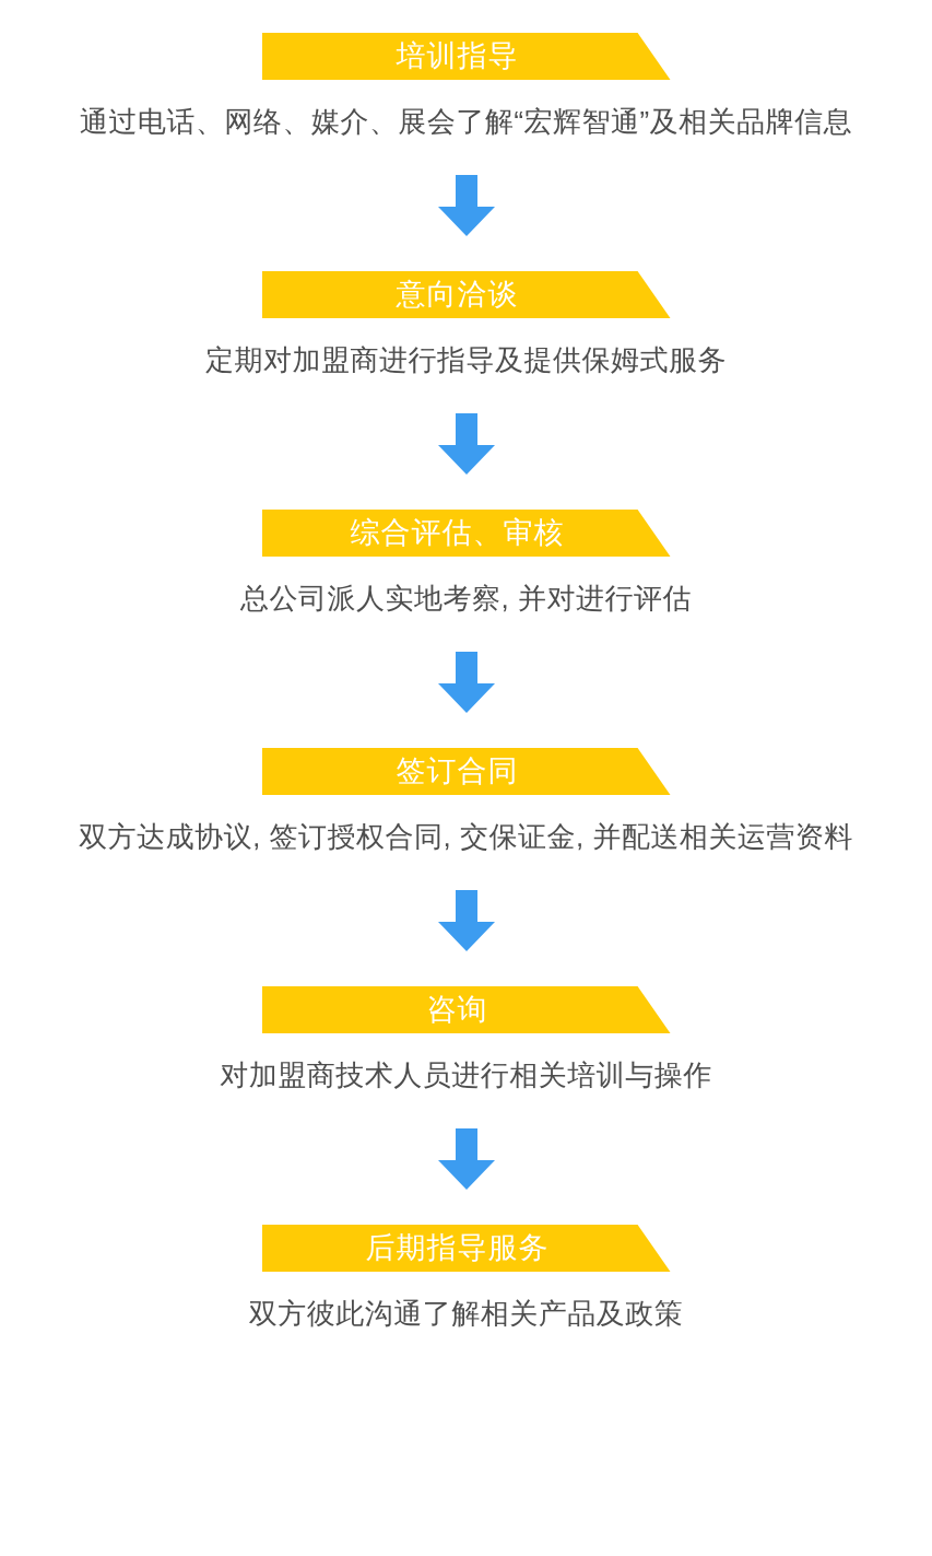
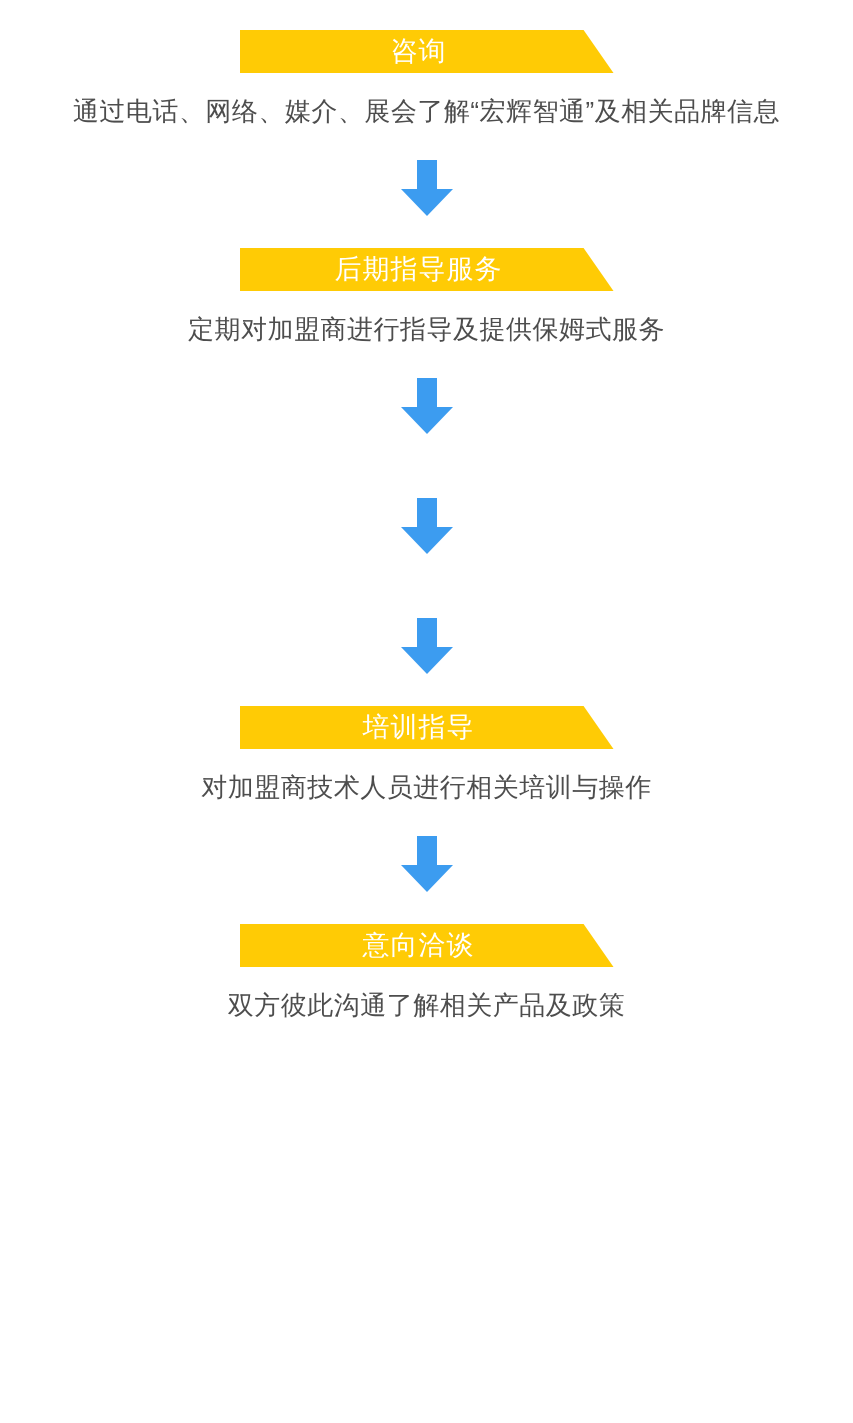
- 培训指导
+ 咨询
  通过电话、网络、媒介、展会了解“宏辉智通”及相关品牌信息
- 意向洽谈
+ 后期指导服务
  定期对加盟商进行指导及提供保姆式服务
- 综合评估、审核
- 总公司派人实地考察, 并对进行评估
- 签订合同
- 双方达成协议, 签订授权合同, 交保证金, 并配送相关运营资料
- 咨询
+ 培训指导
  对加盟商技术人员进行相关培训与操作
- 后期指导服务
+ 意向洽谈
  双方彼此沟通了解相关产品及政策
